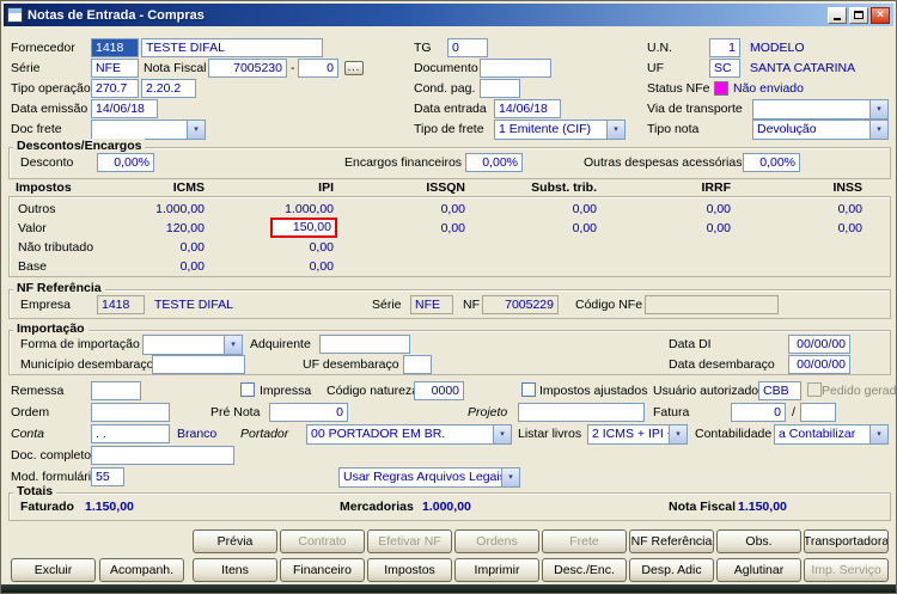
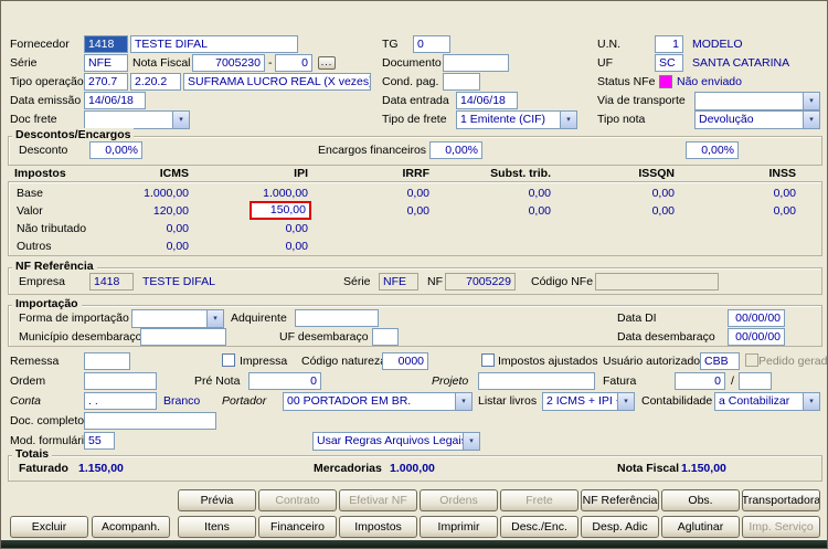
- Notas de Entrada - Compras
- ×
  Fornecedor
  1418
  TESTE DIFAL
  TG
  0
  U.N.
  1
  MODELO
  Série
  NFE
  Nota Fiscal
  7005230
  -
  0
  ...
  Documento
  UF
  SC
  SANTA CATARINA
  Tipo operação
  270.7
  2.20.2
+ SUFRAMA LUCRO REAL (X vezes)
  Cond. pag.
  Status NFe
  Não enviado
  Data emissão
  14/06/18
  Data entrada
  14/06/18
  Via de transporte
  Doc frete
  Tipo de frete
  1 Emitente (CIF)
  Tipo nota
  Devolução
  Descontos/Encargos
  Desconto
  0,00%
  Encargos financeiros
  0,00%
- Outras despesas acessórias
  0,00%
  Impostos
  ICMS
  IPI
- ISSQN
+ IRRF
  Subst. trib.
- IRRF
+ ISSQN
  INSS
- Outros
+ Base
  1.000,00
  1.000,00
  0,00
  0,00
  0,00
  0,00
  Valor
  120,00
  150,00
  0,00
  0,00
  0,00
  0,00
  Não tributado
  0,00
  0,00
- Base
+ Outros
  0,00
  0,00
  NF Referência
  Empresa
  1418
  TESTE DIFAL
  Série
  NFE
  NF
  7005229
  Código NFe
  Importação
  Forma de importação
  Adquirente
  Data DI
  00/00/00
  Município desembaraço
  UF desembaraço
  Data desembaraço
  00/00/00
  Remessa
  Impressa
  Código naturez
  0000
  Impostos ajustados
  Usuário autorizado
  CBB
  Pedido gerad
  Ordem
  Pré Nota
  0
  Projeto
  Fatura
  0
  /
  Conta
  . .
  Branco
  Portador
  00 PORTADOR EM BR.
  Listar livros
  Contabilidade
  a Contabilizar
  Doc. completo
  Mod. formulári
  55
  Usar Regras Arquivos Legai
  Totais
  Faturado
  1.150,00
  Mercadorias
  1.000,00
  Nota Fiscal
  1.150,00
  Prévia
  Contrato
  Efetivar NF
  Ordens
  Frete
  NF Referência
  Obs.
  Transportadora
  Excluir
  Acompanh.
  Itens
  Financeiro
  Impostos
  Imprimir
  Desc./Enc.
  Desp. Adic
  Aglutinar
  Imp. Serviço
